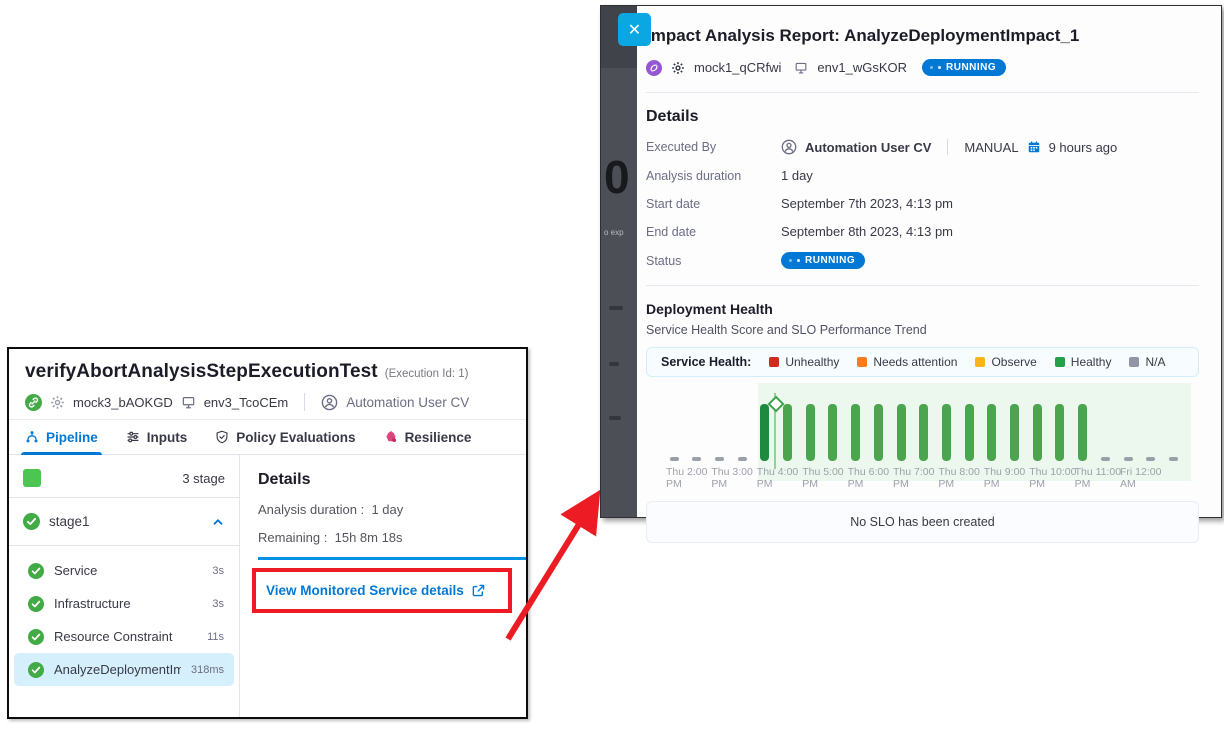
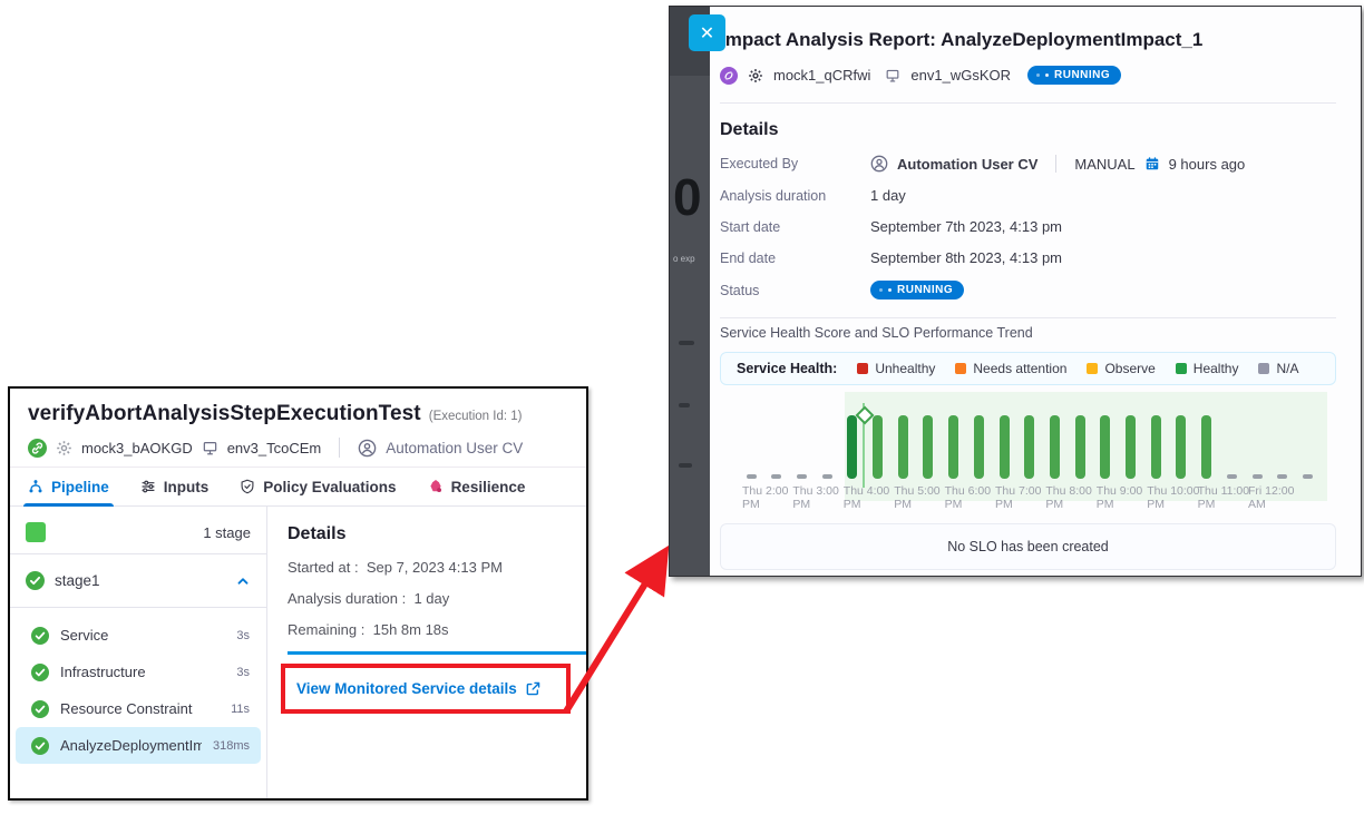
  verifyAbortAnalysisStepExecutionTest
  (Execution Id: 1)
  mock3_bAOKGD
  env3_TcoCEm
  Automation User CV
  Pipeline
  Inputs
  Policy Evaluations
  Resilience
- 3 stage
+ 1 stage
  stage1
  Service
  3s
  Infrastructure
  3s
  Resource Constraint
  11s
  AnalyzeDeploymentIm
  318ms
  Details
+ Started at : Sep 7, 2023 4:13 PM
  Analysis duration : 1 day
  Remaining : 15h 8m 18s
  View Monitored Service details
  0
  o exp
  ✕
  mpact Analysis Report: AnalyzeDeploymentImpact_1
  mock1_qCRfwi
  env1_wGsKOR
  RUNNING
  Details
  Executed By
  Automation User CV
  MANUAL
  9 hours ago
  Analysis duration
  1 day
  Start date
  September 7th 2023, 4:13 pm
  End date
  September 8th 2023, 4:13 pm
  Status
  RUNNING
- Deployment Health
  Service Health Score and SLO Performance Trend
  Service Health:
  Unhealthy
  Needs attention
  Observe
  Healthy
  N/A
  Thu 2:00
  PM
  Thu 3:00
  PM
  Thu 4:00
  PM
  Thu 5:00
  PM
  Thu 6:00
  PM
  Thu 7:00
  PM
  Thu 8:00
  PM
  Thu 9:00
  PM
  Thu 10:00
  PM
  Thu 11:00
  PM
  Fri 12:00
  AM
  No SLO has been created
